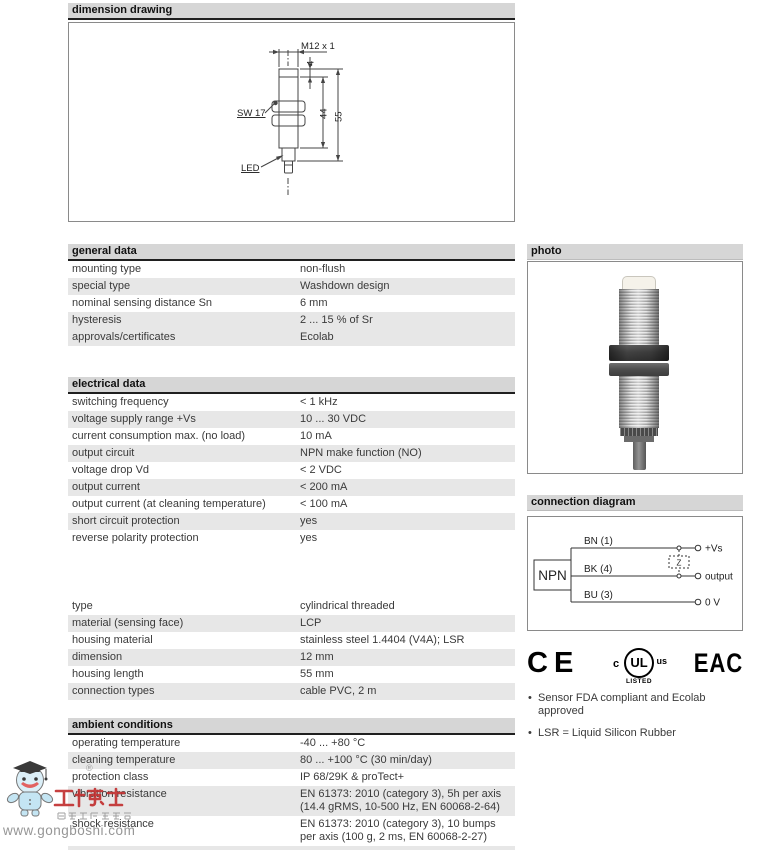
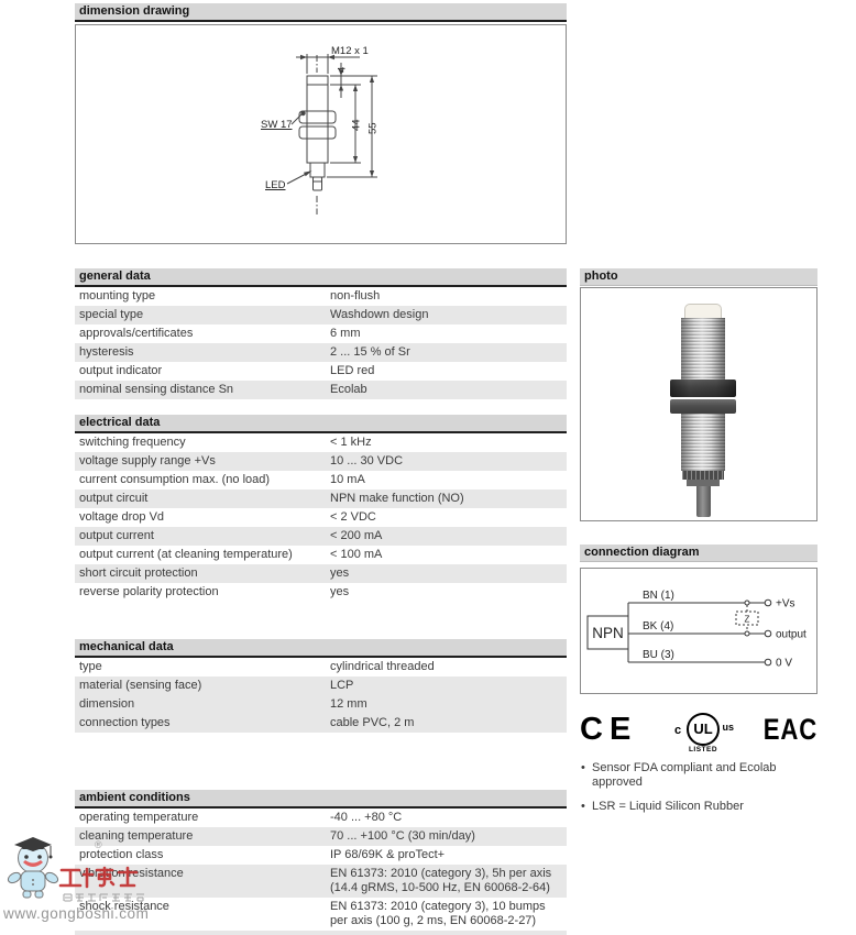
  dimension drawing
  M12 x 1
  SW 17
  LED
  general data
  mounting type
  non-flush
  special type
  Washdown design
- nominal sensing distance Sn
+ approvals/certificates
  6 mm
  hysteresis
  2 ... 15 % of Sr
+ output indicator
+ LED red
- approvals/certificates
+ nominal sensing distance Sn
  Ecolab
  electrical data
  switching frequency
  < 1 kHz
  voltage supply range +Vs
  10 ... 30 VDC
  current consumption max. (no load)
  10 mA
  output circuit
  NPN make function (NO)
  voltage drop Vd
  < 2 VDC
  output current
  < 200 mA
  output current (at cleaning temperature)
  < 100 mA
  short circuit protection
  yes
  reverse polarity protection
  yes
+ mechanical data
  type
  cylindrical threaded
  material (sensing face)
  LCP
- housing material
- stainless steel 1.4404 (V4A); LSR
  dimension
  12 mm
- housing length
- 55 mm
  connection types
  cable PVC, 2 m
  ambient conditions
  operating temperature
  -40 ... +80 °C
  cleaning temperature
- 80 ... +100 °C (30 min/day)
+ 70 ... +100 °C (30 min/day)
  protection class
- IP 68/29K & proTect+
+ IP 68/69K & proTect+
  EN 61373: 2010 (category 3), 5h per axis (14.4 gRMS, 10-500 Hz, EN 60068-2-64)
  shock resistance
  EN 61373: 2010 (category 3), 10 bumps per axis (100 g, 2 ms, EN 60068-2-27)
  photo
  connection diagram
  NPN
  Z
  BN (1)
  BK (4)
  BU (3)
  +Vs
  output
  0 V
  CE
  c
  UL
  us
  EAC
  Sensor FDA compliant and Ecolab approved
  LSR = Liquid Silicon Rubber
  ®
  www.gongboshi.com
